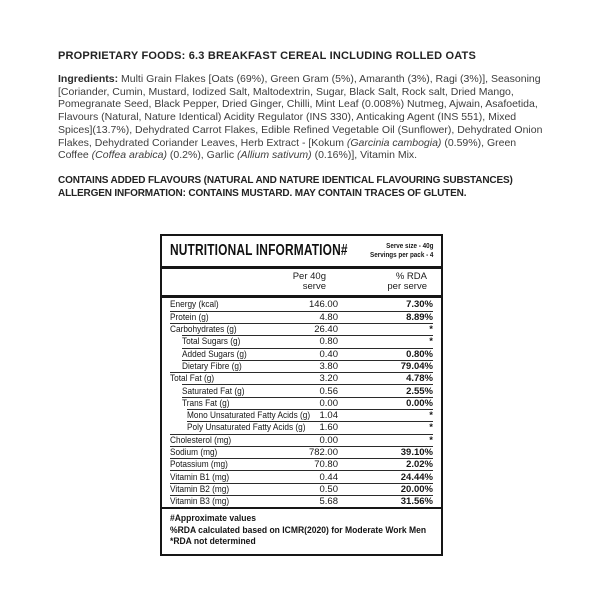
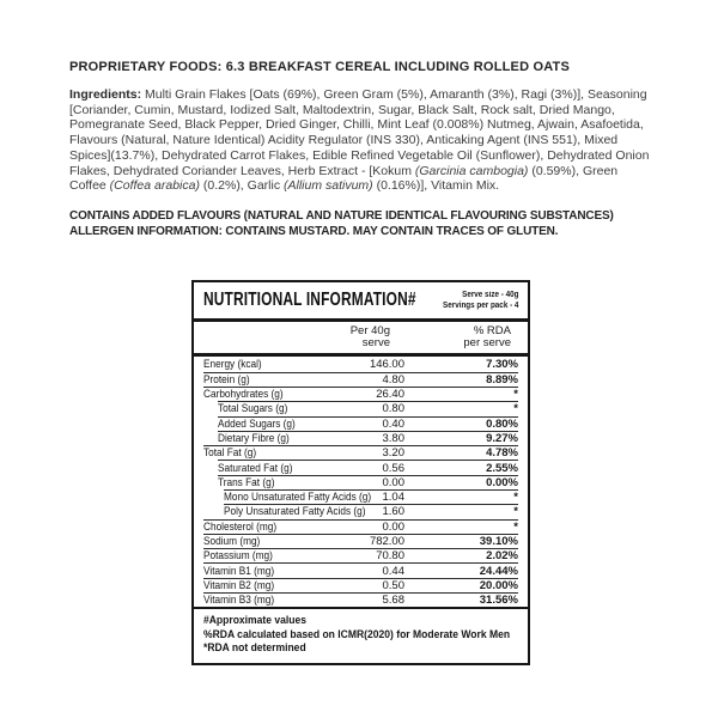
  PROPRIETARY FOODS: 6.3 BREAKFAST CEREAL INCLUDING ROLLED OATS
  Ingredients: Multi Grain Flakes [Oats (69%), Green Gram (5%), Amaranth (3%), Ragi (3%)], Seasoning [Coriander, Cumin, Mustard, Iodized Salt, Maltodextrin, Sugar, Black Salt, Rock salt, Dried Mango, Pomegranate Seed, Black Pepper, Dried Ginger, Chilli, Mint Leaf (0.008%) Nutmeg, Ajwain, Asafoetida, Flavours (Natural, Nature Identical) Acidity Regulator (INS 330), Anticaking Agent (INS 551), Mixed Spices](13.7%), Dehydrated Carrot Flakes, Edible Refined Vegetable Oil (Sunflower), Dehydrated Onion Flakes, Dehydrated Coriander Leaves, Herb Extract - [Kokum (Garcinia cambogia) (0.59%), Green Coffee (Coffea arabica) (0.2%), Garlic (Allium sativum) (0.16%)], Vitamin Mix.
  CONTAINS ADDED FLAVOURS (NATURAL AND NATURE IDENTICAL FLAVOURING SUBSTANCES)
  ALLERGEN INFORMATION: CONTAINS MUSTARD. MAY CONTAIN TRACES OF GLUTEN.
  NUTRITIONAL INFORMATION#
  Per 40g
  serve
  % RDA
  per serve
  Energy (kcal)
  146.00
  7.30%
  Protein (g)
  4.80
  8.89%
  Carbohydrates (g)
  26.40
  *
  Total Sugars (g)
  0.80
  *
  Added Sugars (g)
  0.40
  0.80%
  Dietary Fibre (g)
  3.80
- 79.04%
+ 9.27%
  Total Fat (g)
  3.20
  4.78%
  Saturated Fat (g)
  0.56
  2.55%
  Trans Fat (g)
  0.00
  0.00%
  Mono Unsaturated Fatty Acids (g)
  1.04
  *
  Poly Unsaturated Fatty Acids (g)
  1.60
  *
  Cholesterol (mg)
  0.00
  *
  Sodium (mg)
  782.00
  39.10%
  Potassium (mg)
  70.80
  2.02%
  Vitamin B1 (mg)
  0.44
  24.44%
  Vitamin B2 (mg)
  0.50
  20.00%
  Vitamin B3 (mg)
  5.68
  31.56%
  #Approximate values
  %RDA calculated based on ICMR(2020) for Moderate Work Men
  *RDA not determined
